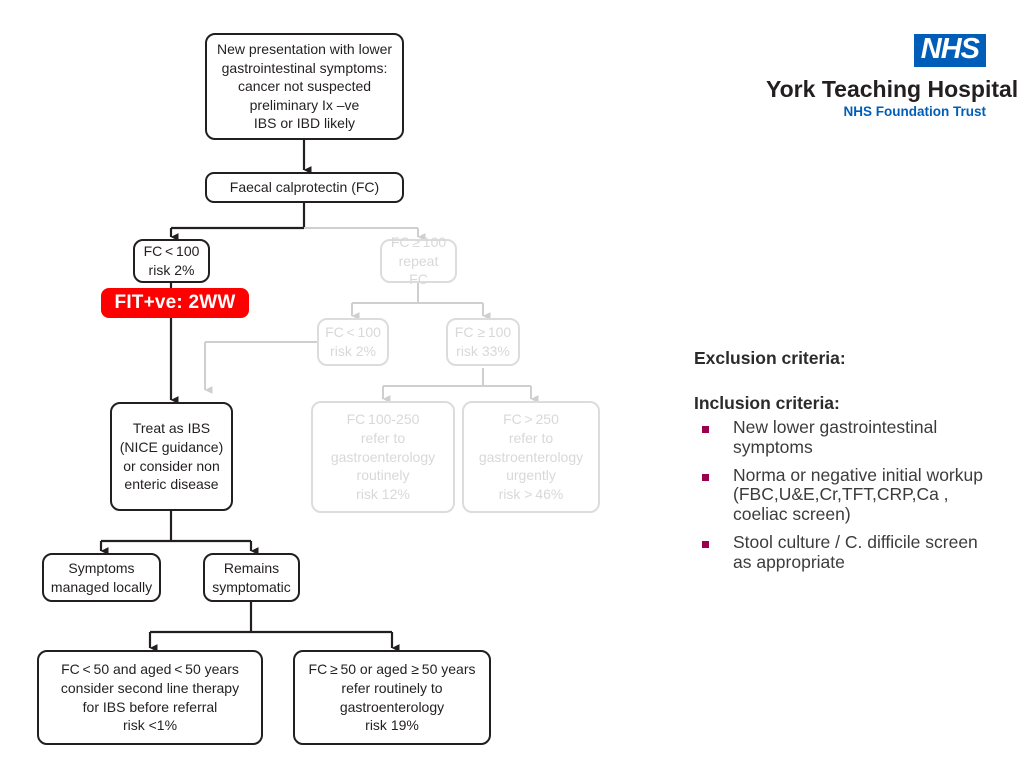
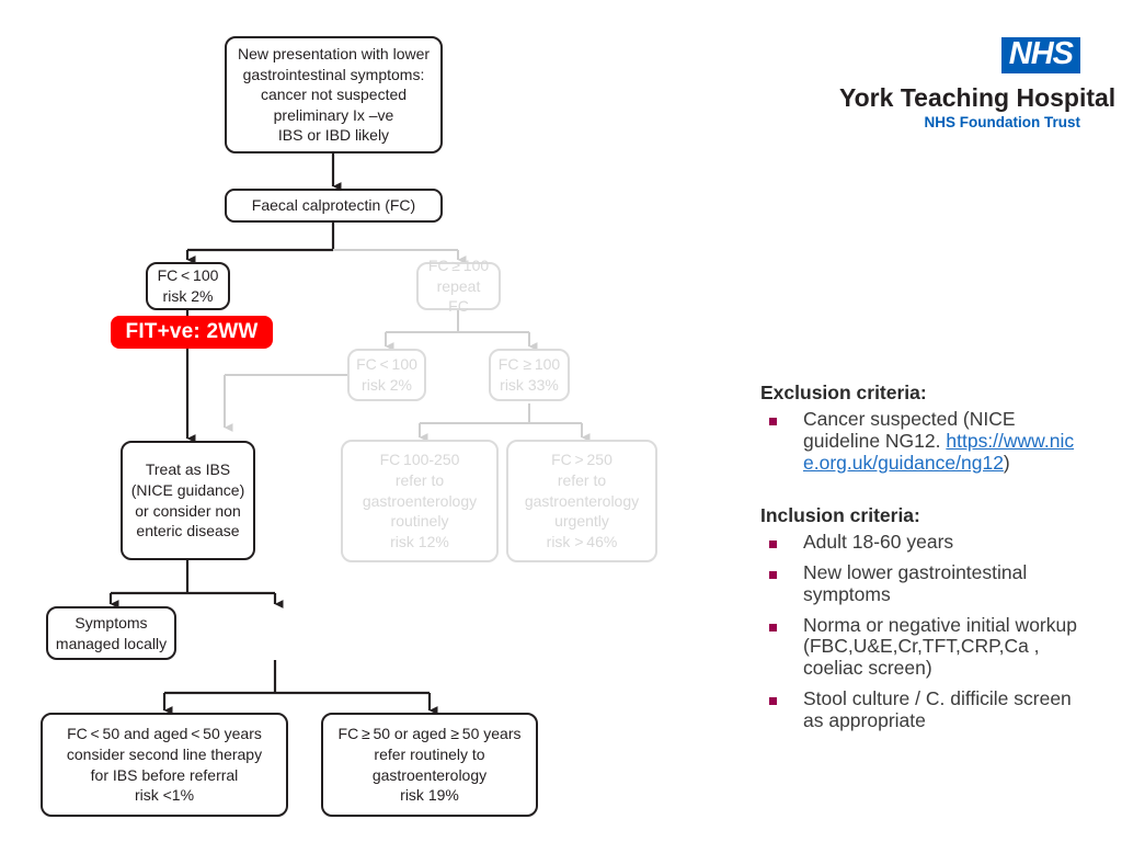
  New presentation with lower
  gastrointestinal symptoms:
  cancer not suspected
  preliminary Ix –ve
  IBS or IBD likely
  Faecal calprotectin (FC)
  FC < 100
  risk 2%
  FIT+ve: 2WW
  FC ≥ 100
  repeat FC
  FC < 100
  risk 2%
  FC ≥ 100
  risk 33%
  FC 100-250
  refer to
  gastroenterology
  routinely
  risk 12%
  FC > 250
  refer to
  gastroenterology
  urgently
  risk > 46%
  Treat as IBS
  (NICE guidance)
  or consider non
  enteric disease
  Symptoms
  managed locally
- Remains
- symptomatic
  FC < 50 and aged < 50 years
  consider second line therapy
  for IBS before referral
  risk <1%
  FC ≥ 50 or aged ≥ 50 years
  refer routinely to
  gastroenterology
  risk 19%
  NHS
  York Teaching Hosp
  NHS Foundation Trust
  Exclusion criteria:
+ Cancer suspected (NICE guideline NG12. https://www.nice.org.uk/guidance/ng12)
  Inclusion criteria:
+ Adult 18-60 years
  New lower gastrointestinal symptoms
  Norma or negative initial workup (FBC,U&E,Cr,TFT,CRP,Ca , coeliac screen)
  Stool culture / C. difficile screen as appropriate
